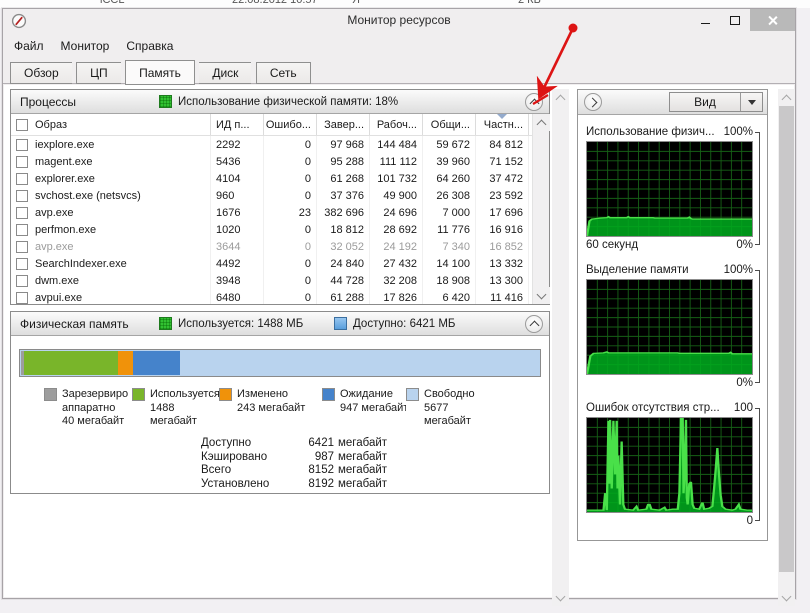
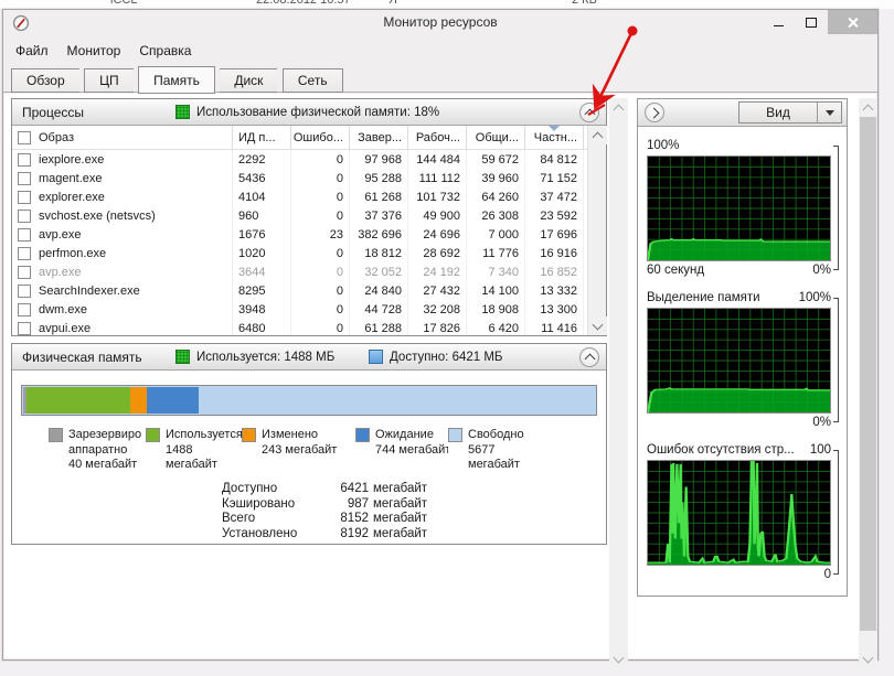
  iCCL
  22.08.2012 10:57
  Я
  2 КБ
  Монитор ресурсов
  Файл
  Монитор
  Справка
  Обзор ЦП Память Диск Сеть
  Процессы
  Использование физической памяти: 18%
  Образ
  ИД п...
  Ошибо...
  Завер...
  Рабоч...
  Общи...
  Частн...
  iexplore.exe
  2292
  0
  97 968
  144 484
  59 672
  84 812
  magent.exe
  5436
  0
  95 288
  111 112
  39 960
  71 152
  explorer.exe
  4104
  0
  61 268
  101 732
  64 260
  37 472
  svchost.exe (netsvcs)
  960
  0
  37 376
  49 900
  26 308
  23 592
  avp.exe
  1676
  23
  382 696
  24 696
  7 000
  17 696
  perfmon.exe
  1020
  0
  18 812
  28 692
  11 776
  16 916
  avp.exe
  3644
  0
  32 052
  24 192
  7 340
  16 852
  SearchIndexer.exe
- 4492
+ 8295
  0
  24 840
  27 432
  14 100
  13 332
  dwm.exe
  3948
  0
  44 728
  32 208
  18 908
  13 300
  avpui.exe
  6480
  0
  61 288
  17 826
  6 420
  11 416
  Физическая память
  Используется: 1488 МБ
  Доступно: 6421 МБ
  Зарезервиро
  аппаратно
  40 мегабайт
  Используется
  1488
  мегабайт
  Изменено
  243 мегабайт
  Ожидание
- 947 мегабайт
+ 744 мегабайт
  Свободно
  5677
  мегабайт
  Доступно
  6421
  мегабайт
  Кэшировано
  987
  мегабайт
  Всего
  8152
  мегабайт
  Установлено
  8192
  мегабайт
  Вид
- Использование физич...
  100%
  60 секунд
  0%
  Выделение памяти
  100%
  0%
  Ошибок отсутствия стр...
  100
  0
